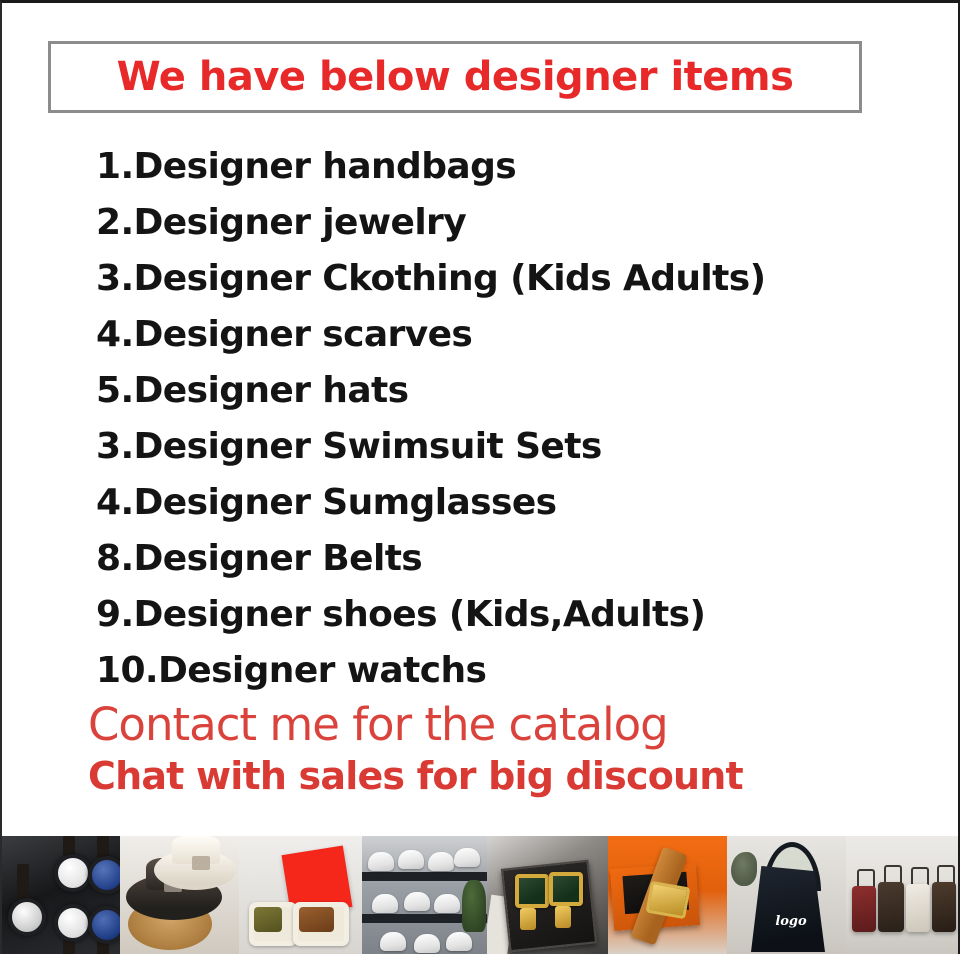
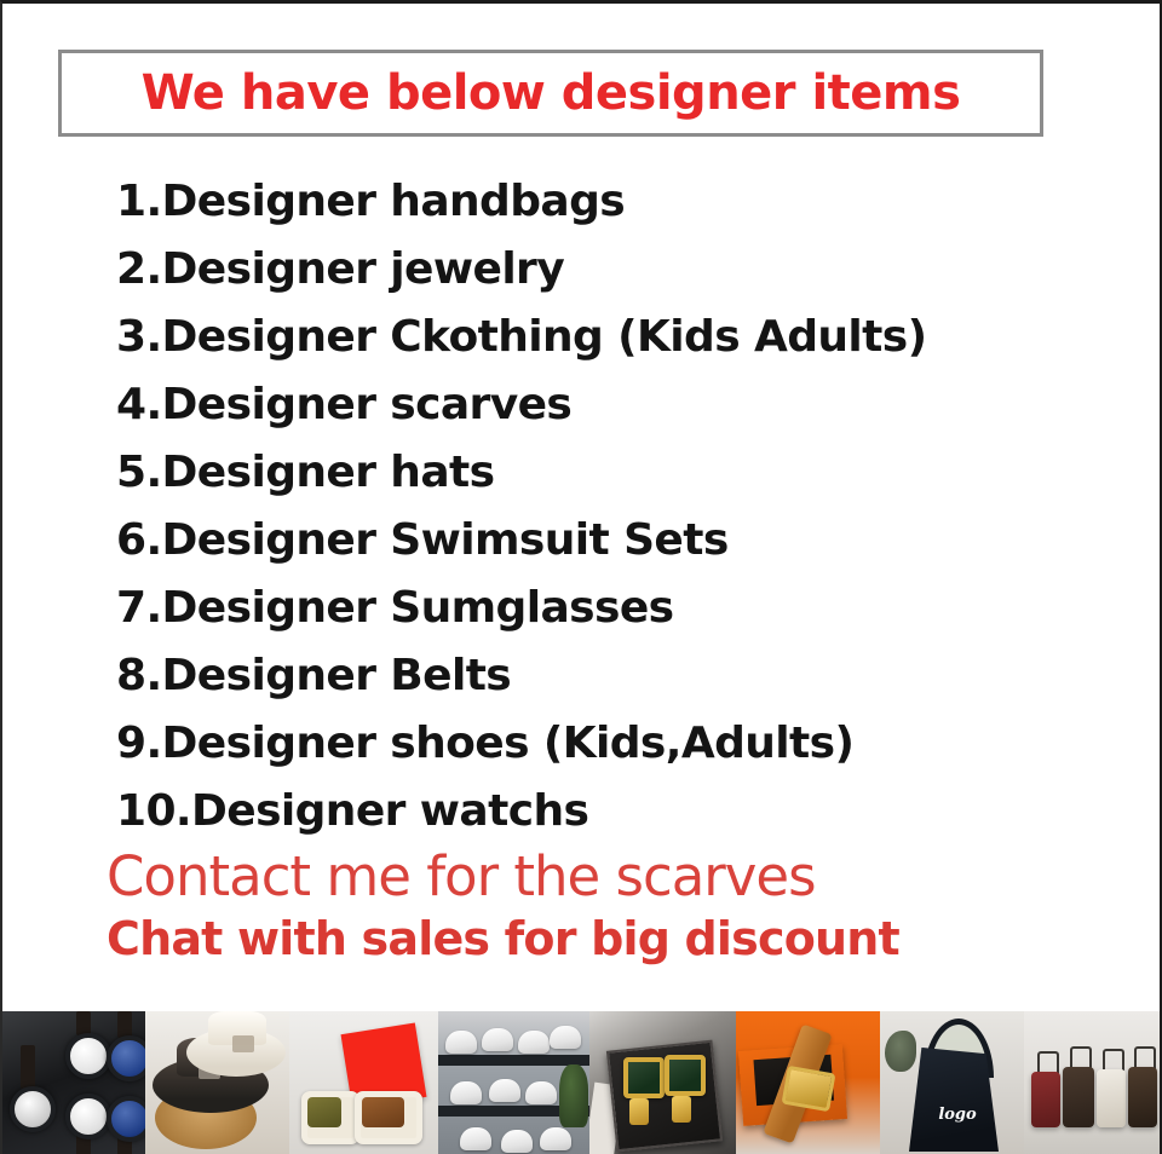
  We have below designer items
  1.Designer handbags
  2.Designer jewelry
  3.Designer Ckothing (Kids Adults)
  4.Designer scarves
  5.Designer hats
- 3.Designer Swimsuit Sets
+ 6.Designer Swimsuit Sets
- 4.Designer Sumglasses
+ 7.Designer Sumglasses
  8.Designer Belts
  9.Designer shoes (Kids,Adults)
  10.Designer watchs
- Contact me for the catalog
+ Contact me for the scarves
  Chat with sales for big discount
  logo
